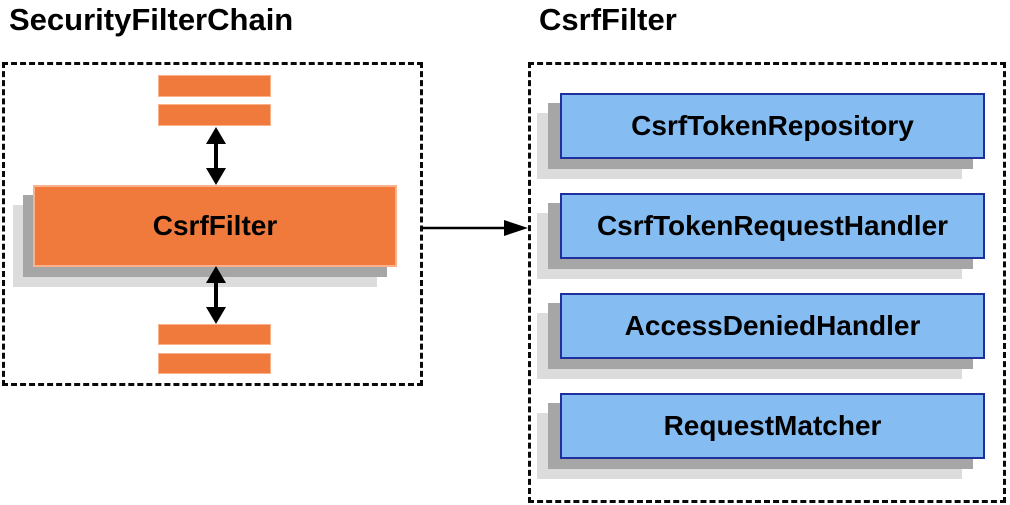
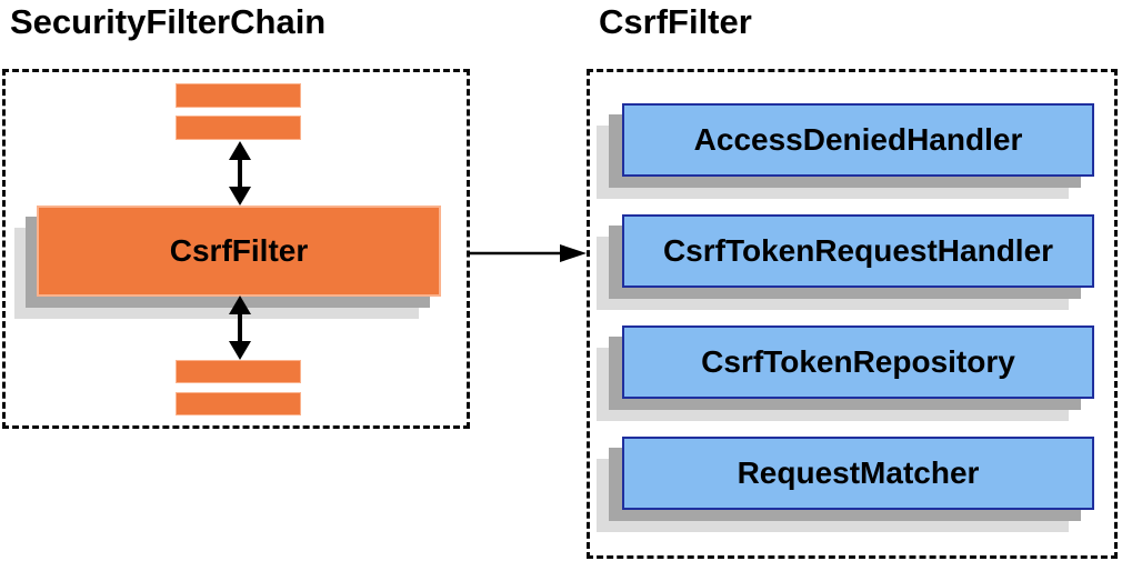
  SecurityFilterChain
  CsrfFilter
  CsrfFilter
- CsrfTokenRepository
+ AccessDeniedHandler
  CsrfTokenRequestHandler
- AccessDeniedHandler
+ CsrfTokenRepository
  RequestMatcher
